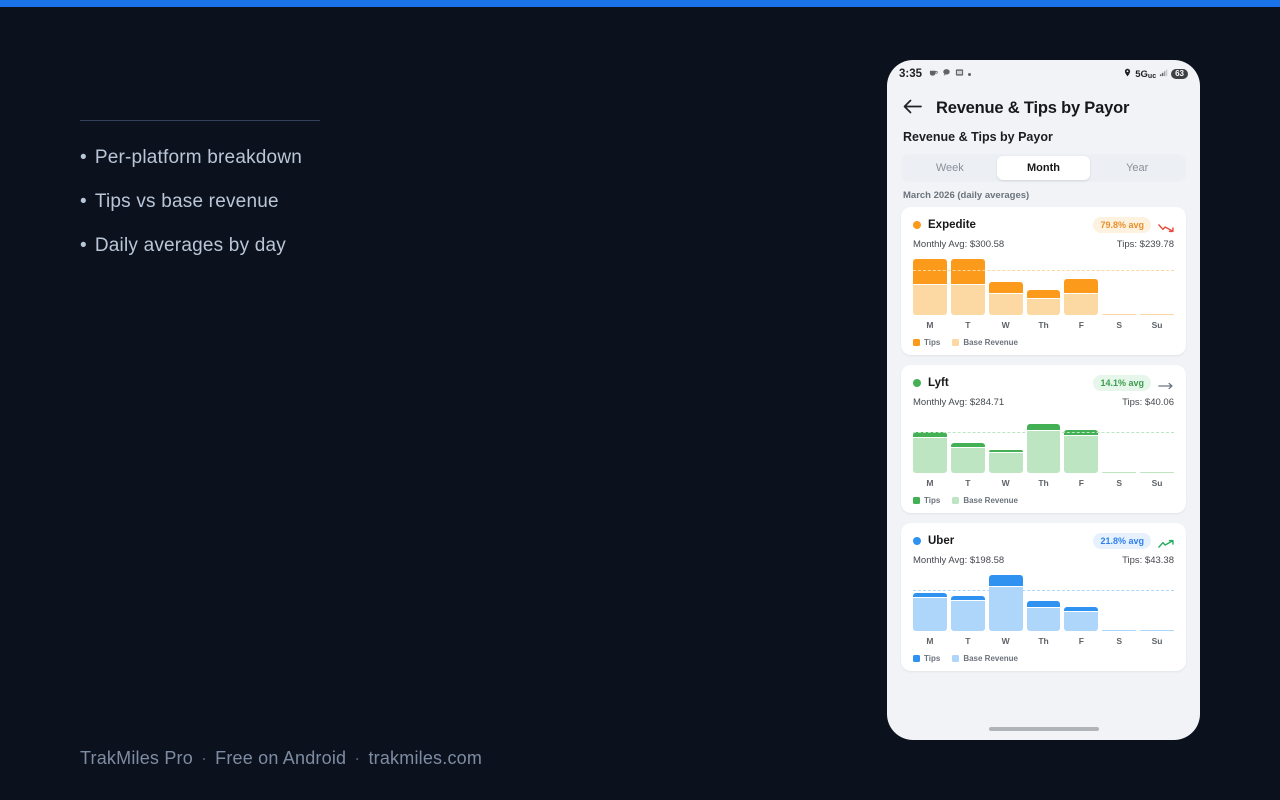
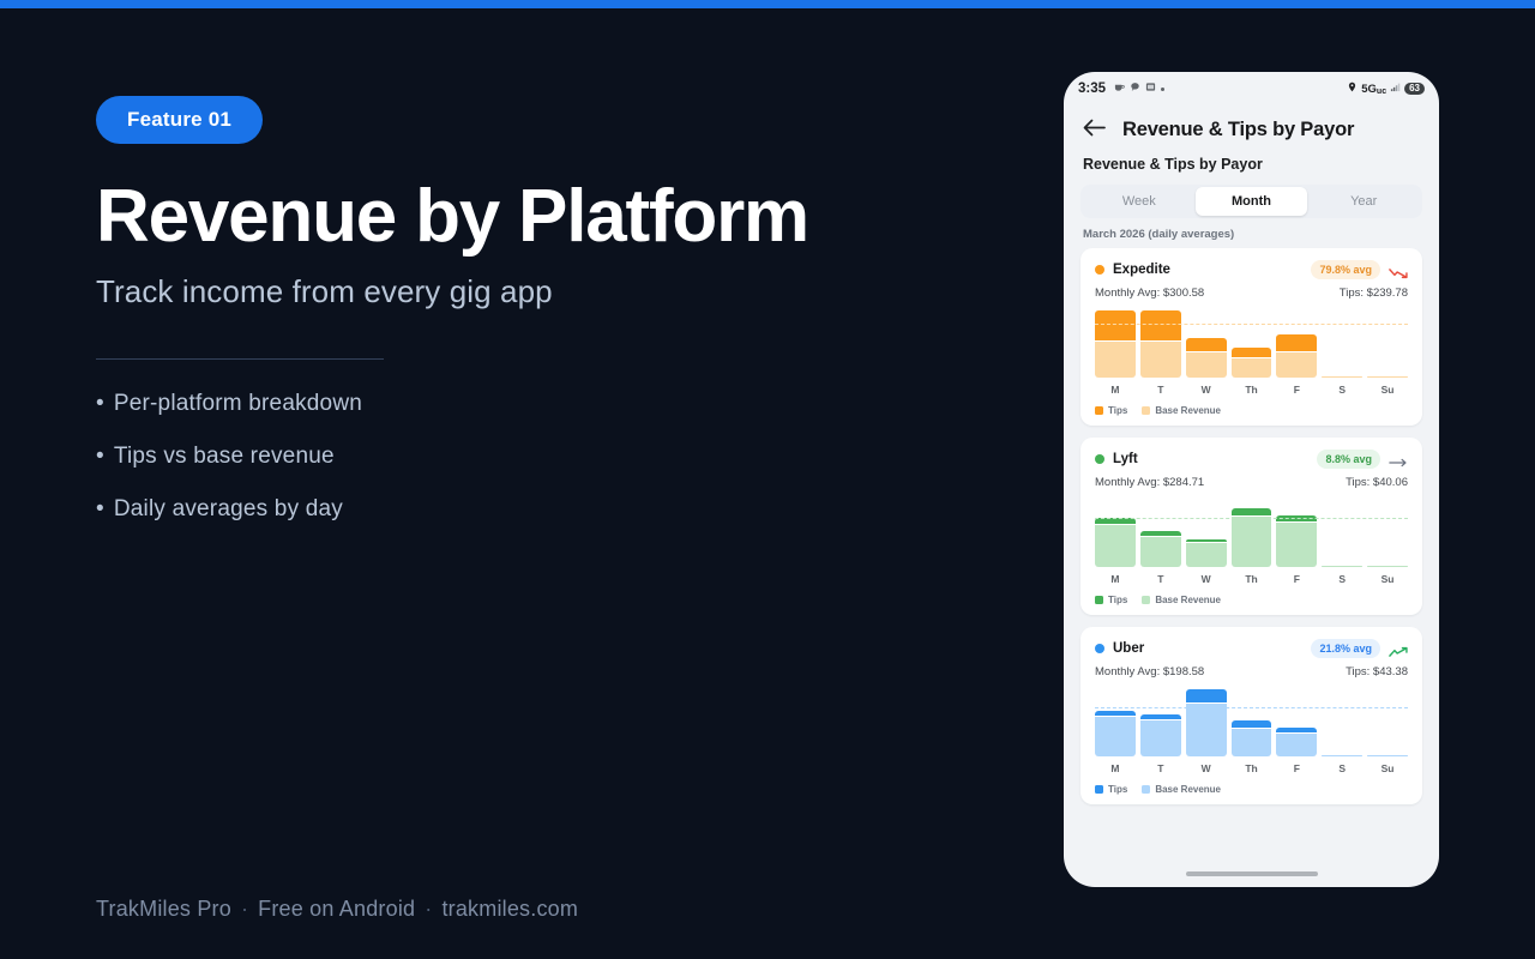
+ Feature 01
+ Revenue by Platform
+ Track income from every gig app
  • Per-platform breakdown
  • Tips vs base revenue
  • Daily averages by day
  TrakMiles Pro · Free on Android · trakmiles.com
  3:35
  63
  Revenue & Tips by Payor
  Revenue & Tips by Payor
  Week
  Month
  Year
  March 2026 (daily averages)
  Expedite
  79.8% avg
  Monthly Avg: $300.58
  Tips: $239.78
  M
  T
  W
  Th
  F
  S
  Su
  Tips
  Base Revenue
  Lyft
- 14.1% avg
+ 8.8% avg
  Monthly Avg: $284.71
  Tips: $40.06
  M
  T
  W
  Th
  F
  S
  Su
  Tips
  Base Revenue
  Uber
  21.8% avg
  Monthly Avg: $198.58
  Tips: $43.38
  M
  T
  W
  Th
  F
  S
  Su
  Tips
  Base Revenue
